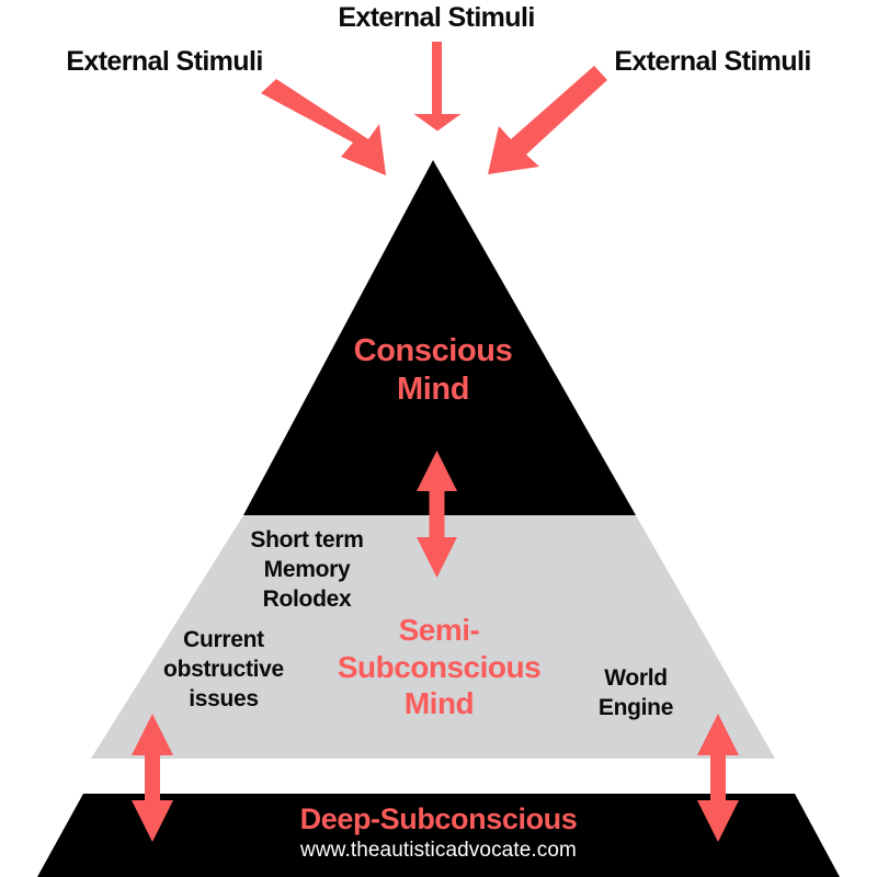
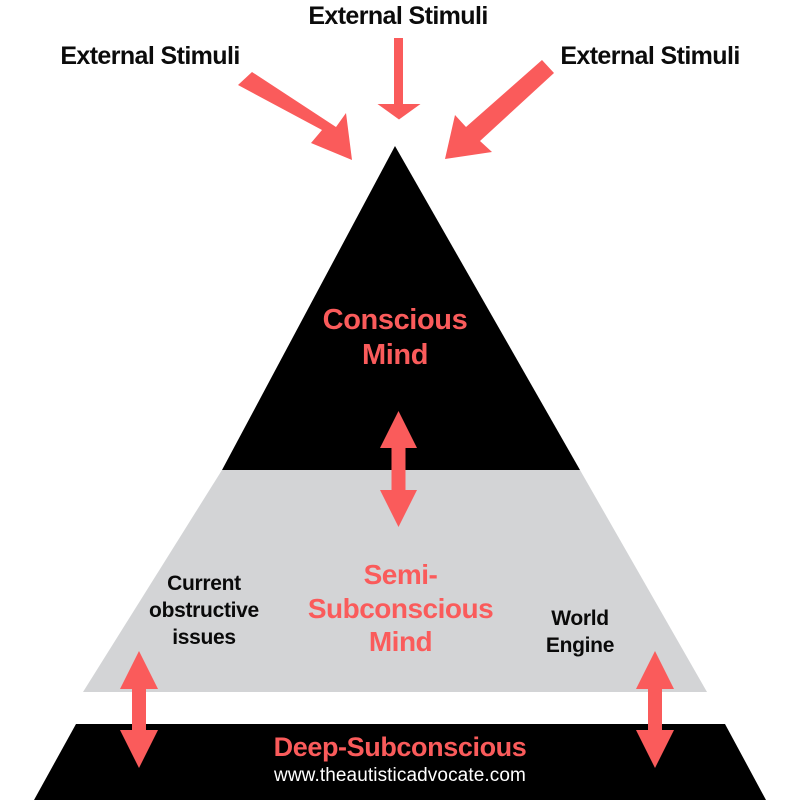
  External Stimuli
  External Stimuli
  External Stimuli
  Conscious
  Mind
- Short term
- Memory
- Rolodex
  Current
  obstructive
  issues
  World
  Engine
  Semi-
  Subconscious
  Mind
  Deep-Subconscious
  www.theautisticadvocate.com
